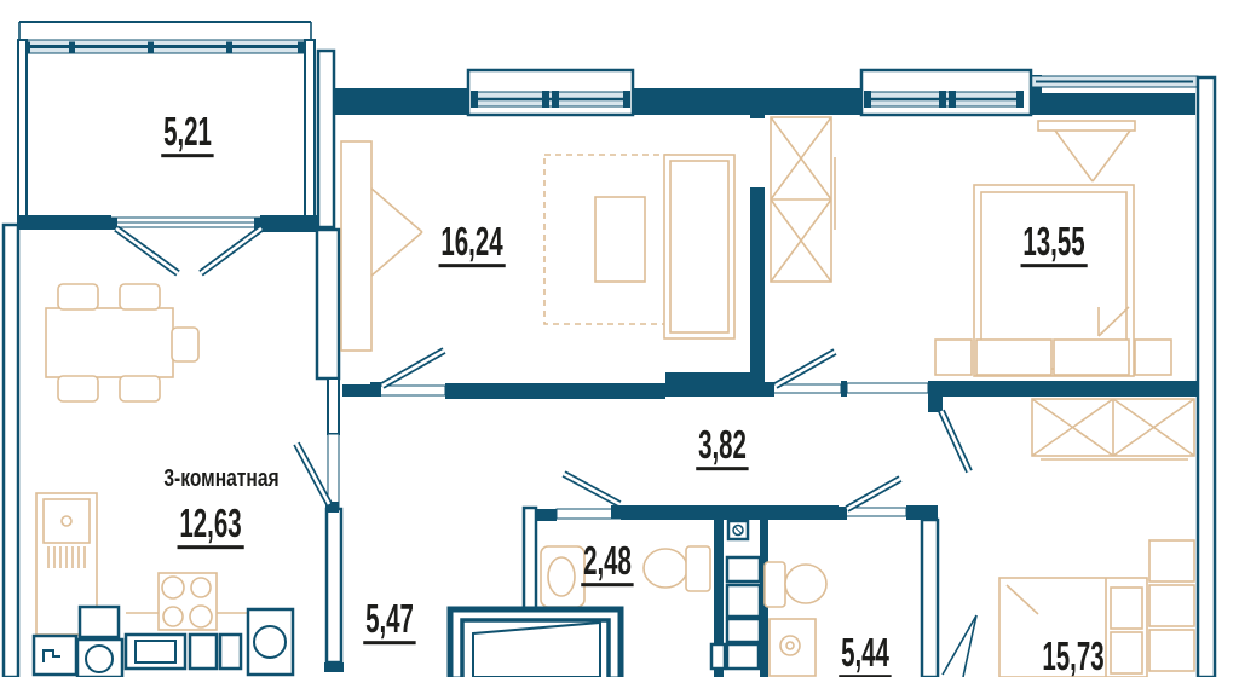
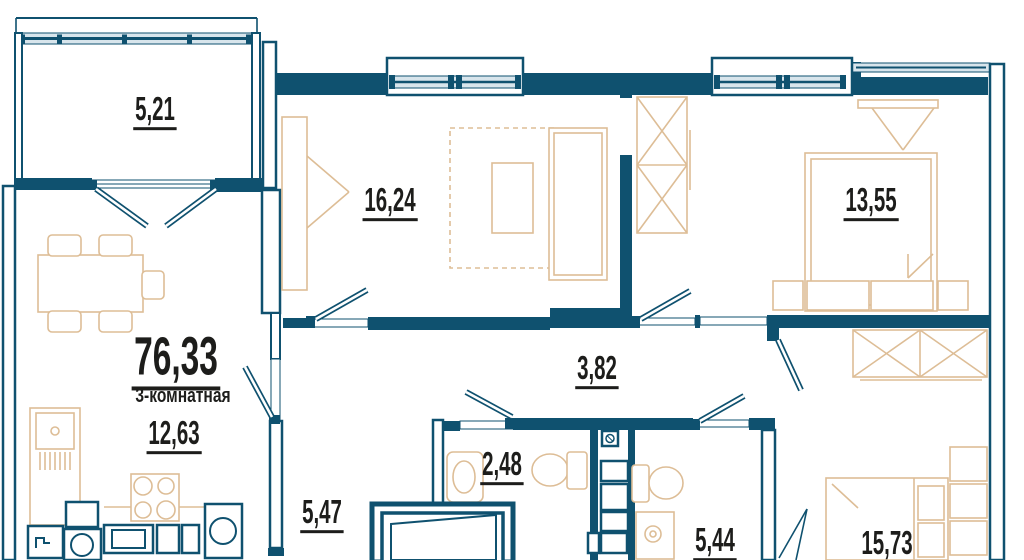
  5,21
  16,24
  13,55
+ 76,33
  3-комнатная
  12,63
  3,82
  2,48
  5,47
  5,44
  15,73
